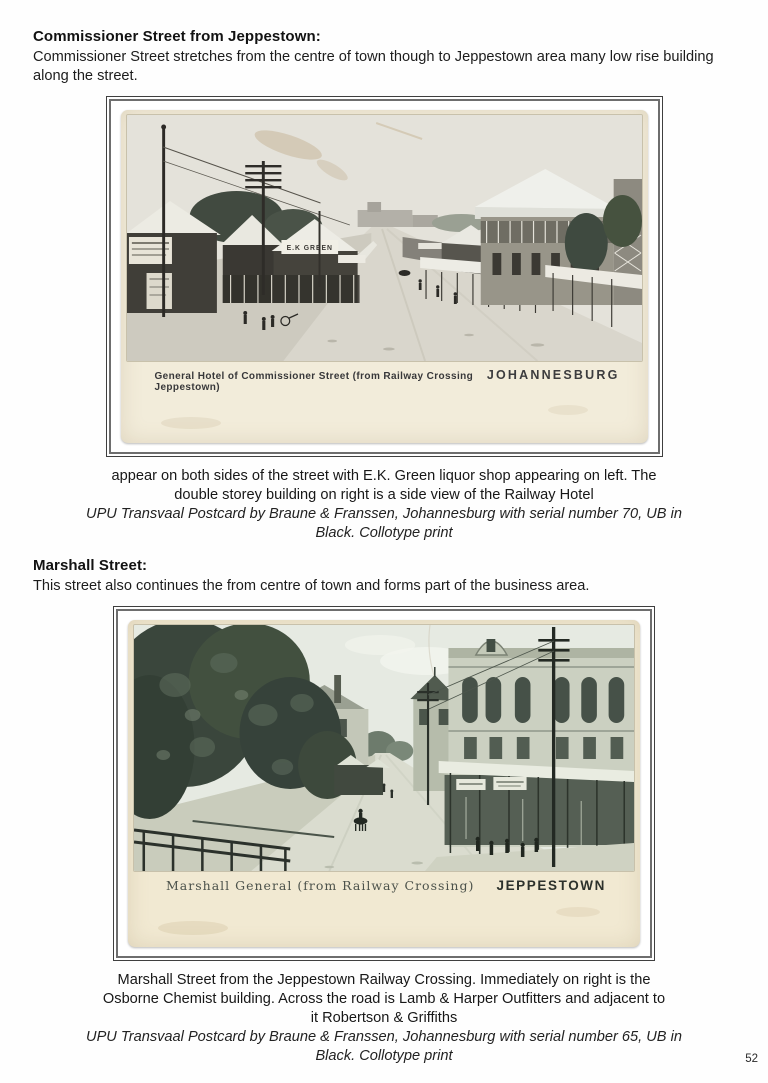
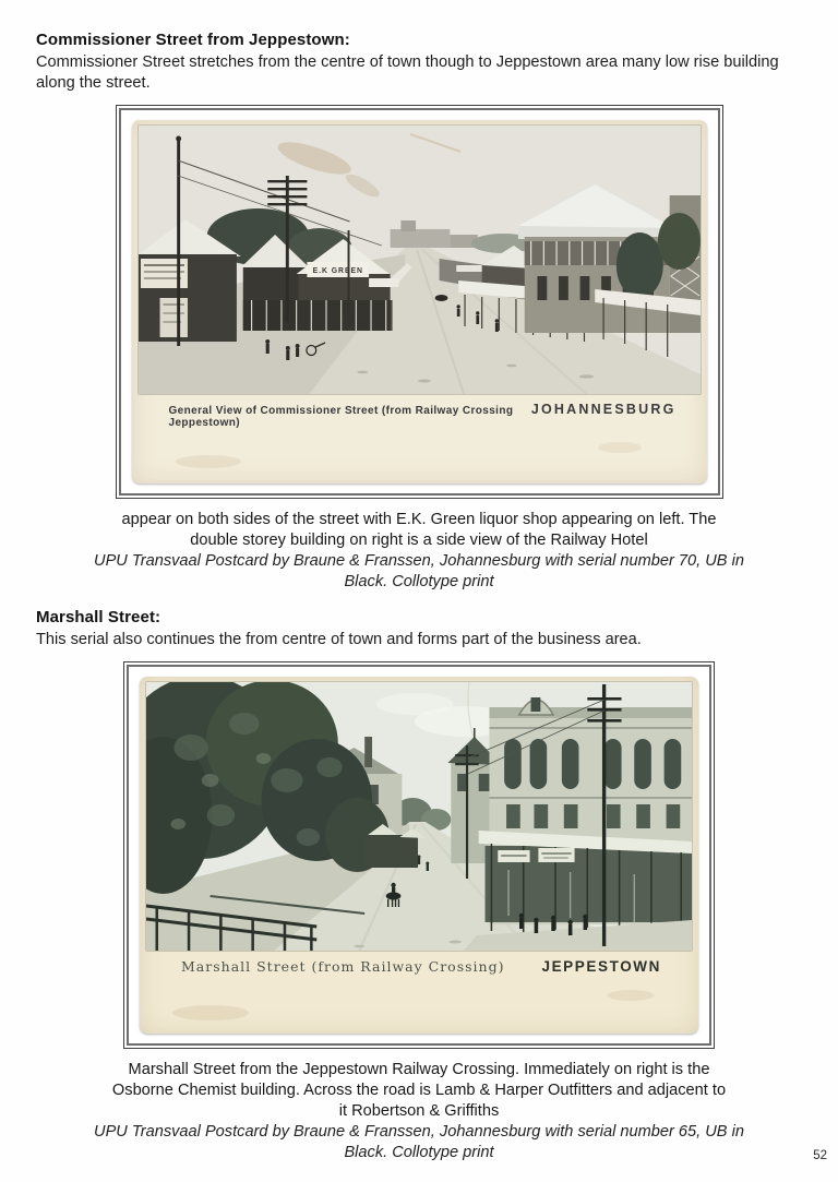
  Commissioner Street from Jeppestown:
  Commissioner Street stretches from the centre of town though to Jeppestown area many low rise building along the street.
- General Hotel of Commissioner Street (from Railway Crossing Jeppestown)
+ General View of Commissioner Street (from Railway Crossing Jeppestown)
  JOHANNESBURG
  appear on both sides of the street with E.K. Green liquor shop appearing on left. The
  double storey building on right is a side view of the Railway Hotel
  UPU Transvaal Postcard by Braune & Franssen, Johannesburg with serial number 70, UB in
  Black. Collotype print
  Marshall Street:
- This street also continues the from centre of town and forms part of the business area.
+ This serial also continues the from centre of town and forms part of the business area.
- Marshall General (from Railway Crossing)
+ Marshall Street (from Railway Crossing)
  JEPPESTOWN
  Marshall Street from the Jeppestown Railway Crossing. Immediately on right is the
  Osborne Chemist building. Across the road is Lamb & Harper Outfitters and adjacent to
  it Robertson & Griffiths
  UPU Transvaal Postcard by Braune & Franssen, Johannesburg with serial number 65, UB in
  Black. Collotype print
  52
